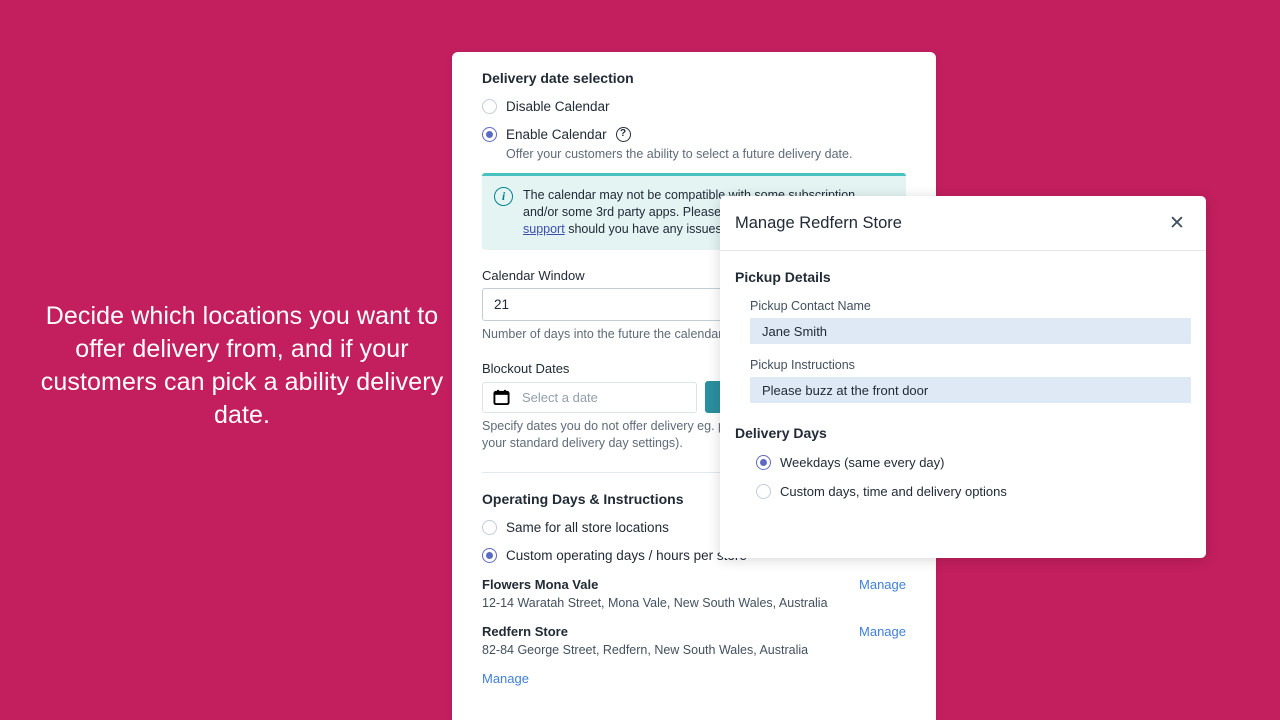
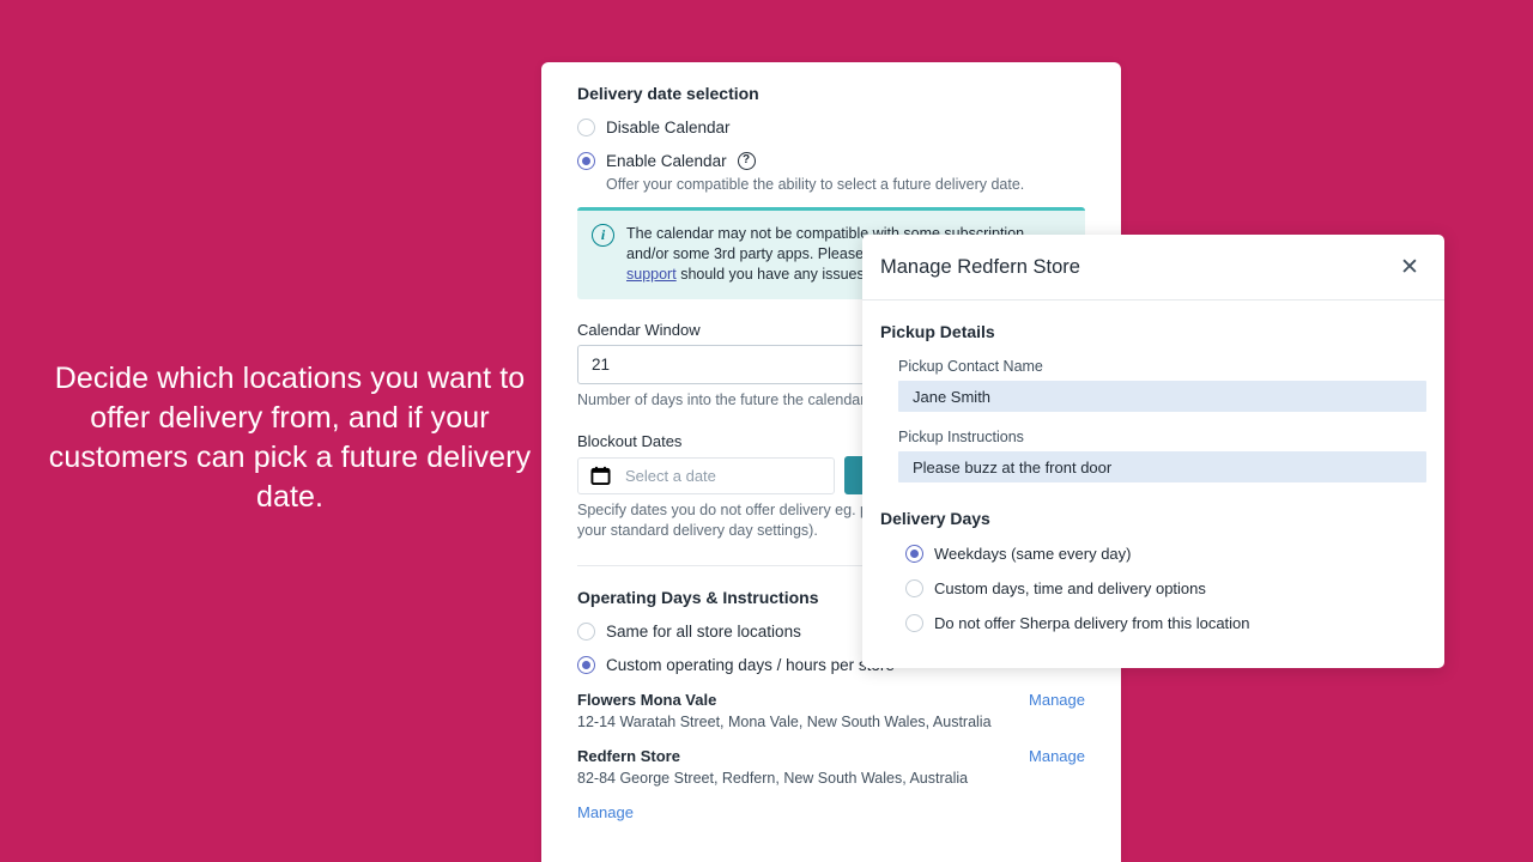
- Decide which locations you want to offer delivery from, and if your customers can pick a ability delivery date.
+ Decide which locations you want to offer delivery from, and if your customers can pick a future delivery date.
  Delivery date selection
  Disable Calendar
  Enable Calendar
  ?
- Offer your customers the ability to select a future delivery date.
+ Offer your compatible the ability to select a future delivery date.
  i
  The calendar may not be compatible with some subscription
  and/or some 3rd party apps. Please
  support should you have any issues
  Calendar Window
  21
  Number of days into the future the calenda
  Blockout Dates
  Select a date
  Specify dates you do not offer delivery eg.
  your standard delivery day settings).
  Operating Days & Instructions
  Same for all store locations
  Custom operating days / hours per
  Flowers Mona Vale
  12-14 Waratah Street, Mona Vale, New South Wales, Australia
  Manage
  Redfern Store
  82-84 George Street, Redfern, New South Wales, Australia
  Manage
  Manage
  Manage Redfern Store
  ✕
  Pickup Details
  Pickup Contact Name
  Jane Smith
  Pickup Instructions
  Please buzz at the front door
  Delivery Days
  Weekdays (same every day)
  Custom days, time and delivery options
+ Do not offer Sherpa delivery from this location
